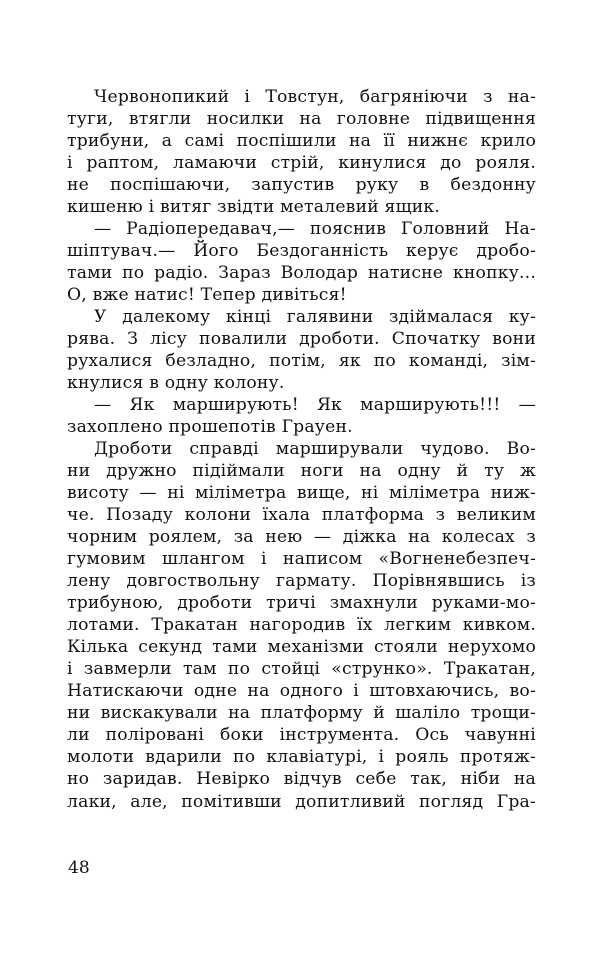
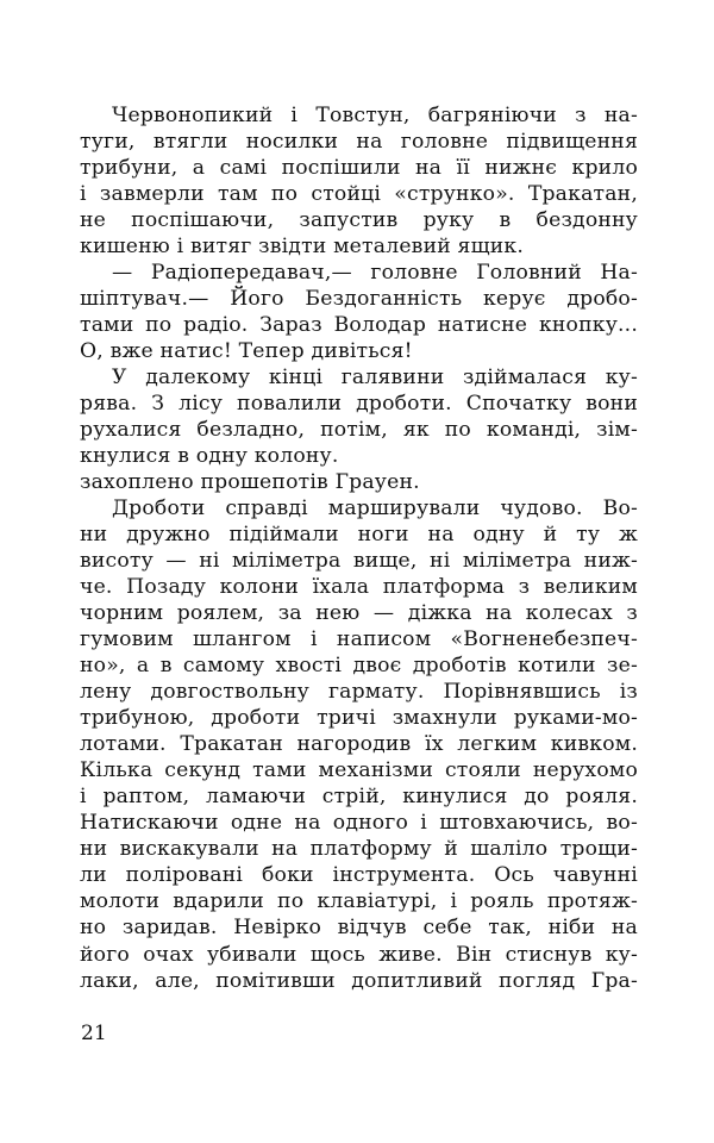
  Червонопикий і Товстун, багряніючи з на-
  туги, втягли носилки на головне підвищення
  трибуни, а самі поспішили на її нижнє крило
- і раптом, ламаючи стрій, кинулися до рояля.
+ і завмерли там по стойці «струнко». Тракатан,
  не поспішаючи, запустив руку в бездонну
  кишеню і витяг звідти металевий ящик.
- — Радіопередавач,— пояснив Головний На-
+ — Радіопередавач,— головне Головний На-
  шіптувач.— Його Бездоганність керує дробо-
  тами по радіо. Зараз Володар натисне кнопку...
  О, вже натис! Тепер дивіться!
  У далекому кінці галявини здіймалася ку-
  рява. З лісу повалили дроботи. Спочатку вони
  рухалися безладно, потім, як по команді, зім-
  кнулися в одну колону.
- — Як марширують! Як марширують!!! —
  захоплено прошепотів Грауен.
  Дроботи справді марширували чудово. Во-
  ни дружно підіймали ноги на одну й ту ж
  висоту — ні міліметра вище, ні міліметра ниж-
  че. Позаду колони їхала платформа з великим
  чорним роялем, за нею — діжка на колесах з
  гумовим шлангом і написом «Вогненебезпеч-
+ но», а в самому хвості двоє дроботів котили зе-
  лену довгоствольну гармату. Порівнявшись із
  трибуною, дроботи тричі змахнули руками-мо-
  лотами. Тракатан нагородив їх легким кивком.
  Кілька секунд тами механізми стояли нерухомо
- і завмерли там по стойці «струнко». Тракатан,
+ і раптом, ламаючи стрій, кинулися до рояля.
  Натискаючи одне на одного і штовхаючись, во-
  ни вискакували на платформу й шаліло трощи-
  ли поліровані боки інструмента. Ось чавунні
  молоти вдарили по клавіатурі, і рояль протяж-
  но заридав. Невірко відчув себе так, ніби на
+ його очах убивали щось живе. Він стиснув ку-
  лаки, але, помітивши допитливий погляд Гра-
- 48
+ 21
